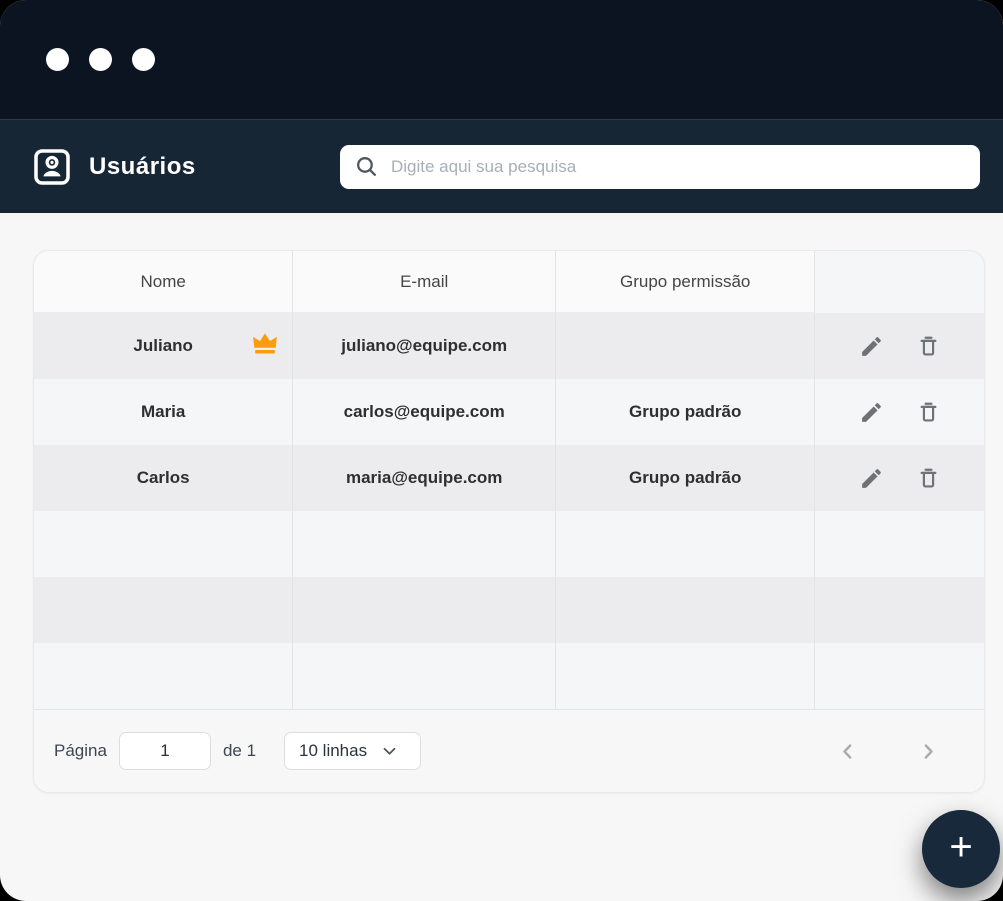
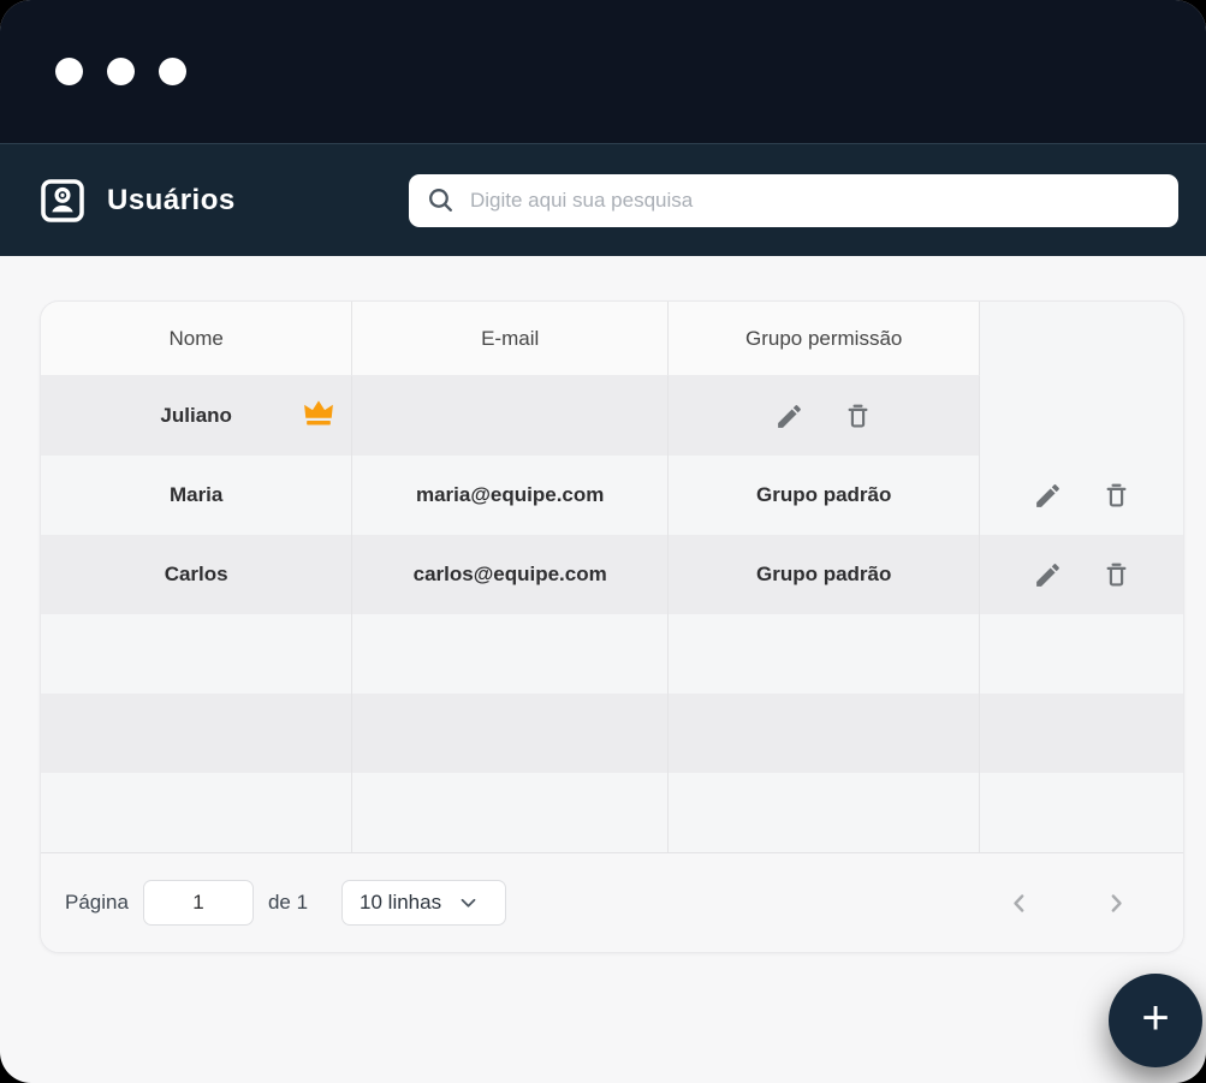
  Usuários
  Digite aqui sua pesquisa
  Nome
  E-mail
  Grupo permissão
  Juliano
- juliano@equipe.com
  Maria
- carlos@equipe.com
+ maria@equipe.com
  Grupo padrão
  Carlos
- maria@equipe.com
+ carlos@equipe.com
  Grupo padrão
  Página
  1
  de 1
  10 linhas
  +
